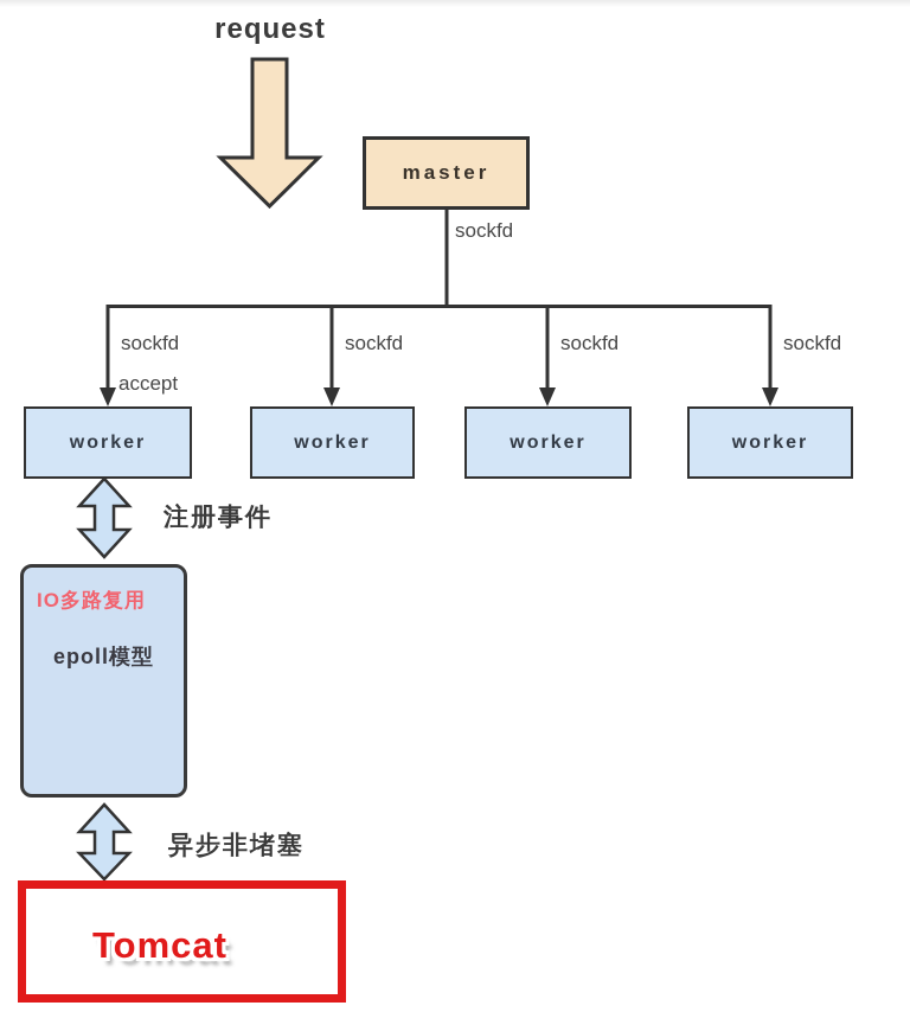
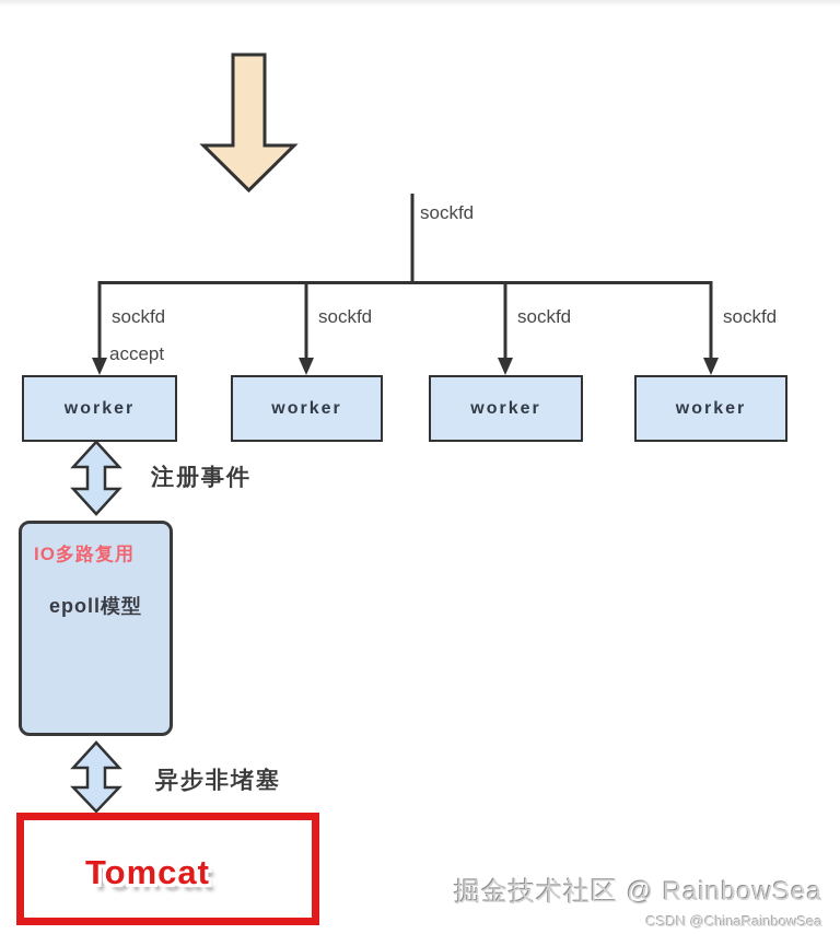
- request
- master
  sockfd
  sockfd
  sockfd
  sockfd
  sockfd
  accept
  worker
  worker
  worker
  worker
  注册事件
  IO多路复用
  epoll模型
  异步非堵塞
  Tomcat
+ 掘金技术社区 @ RainbowSea
+ CSDN @ChinaRainbowSea
